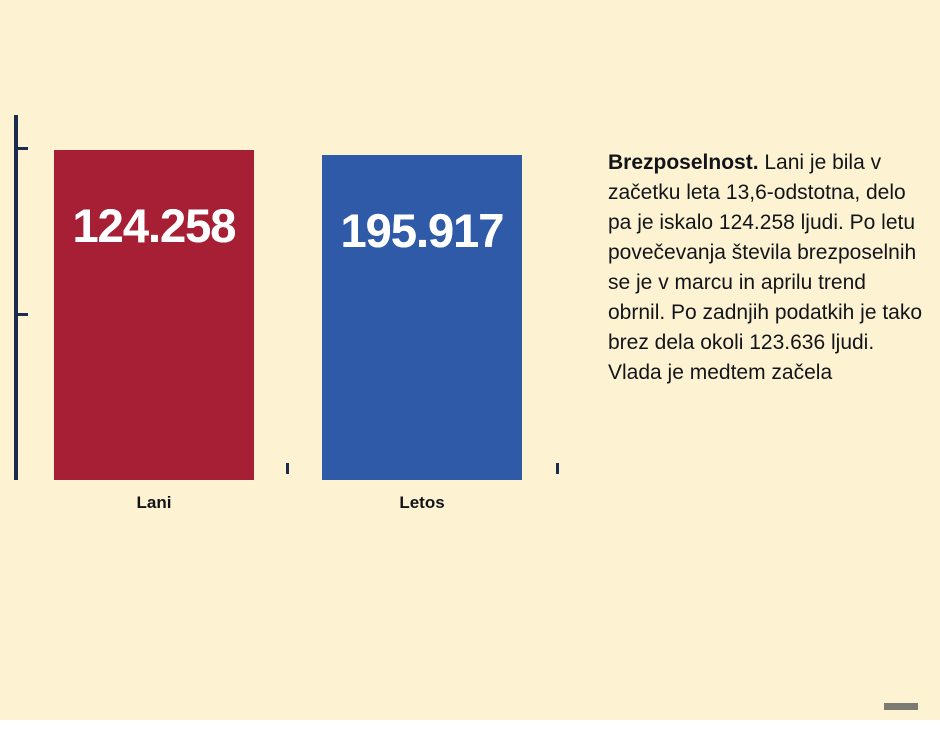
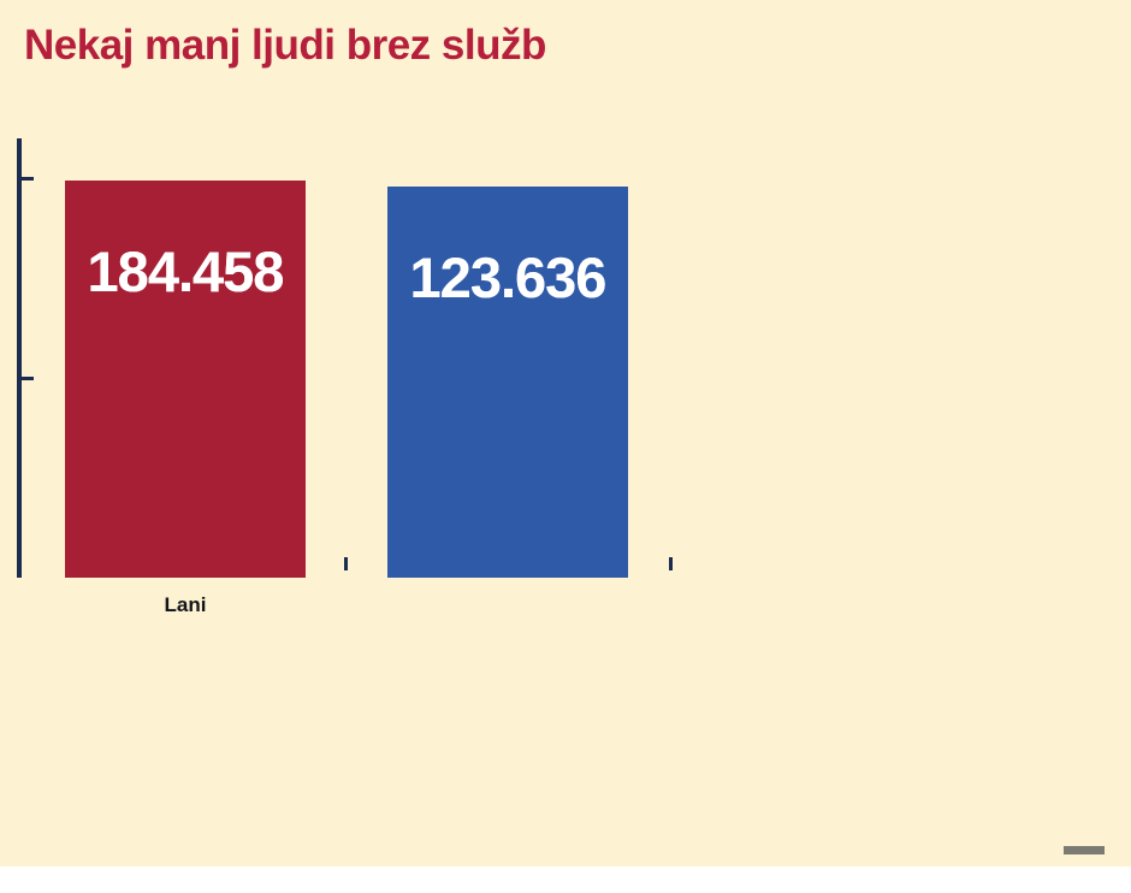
+ Nekaj manj ljudi brez služb
- 124.258
+ 184.458
- 195.917
+ 123.636
  Lani
- Letos
- Brezposelnost. Lani je bila v začetku leta 13,6-odstotna, delo pa je iskalo 124.258 ljudi. Po letu povečevanja števila brezposelnih se je v marcu in aprilu trend obrnil. Po zadnjih podatkih je tako brez dela okoli 123.636 ljudi. Vlada je medtem začela
